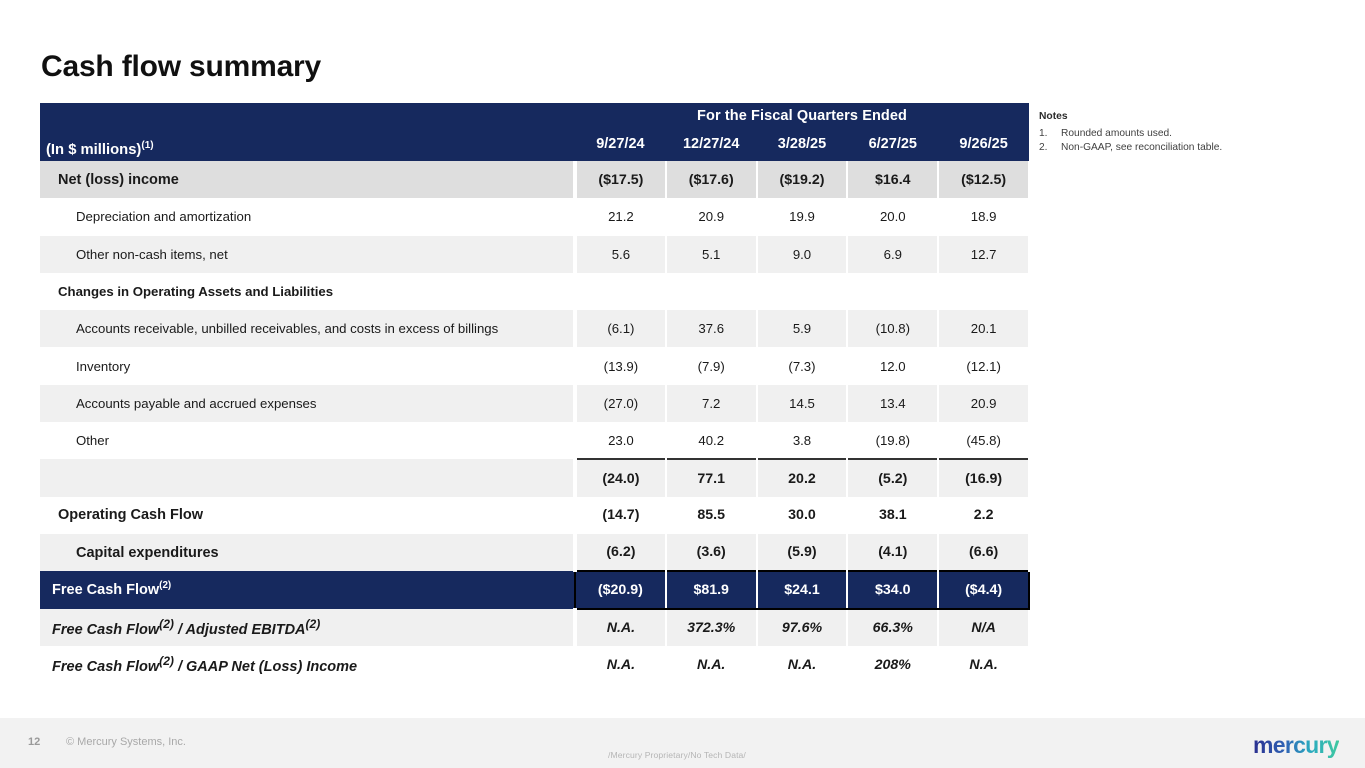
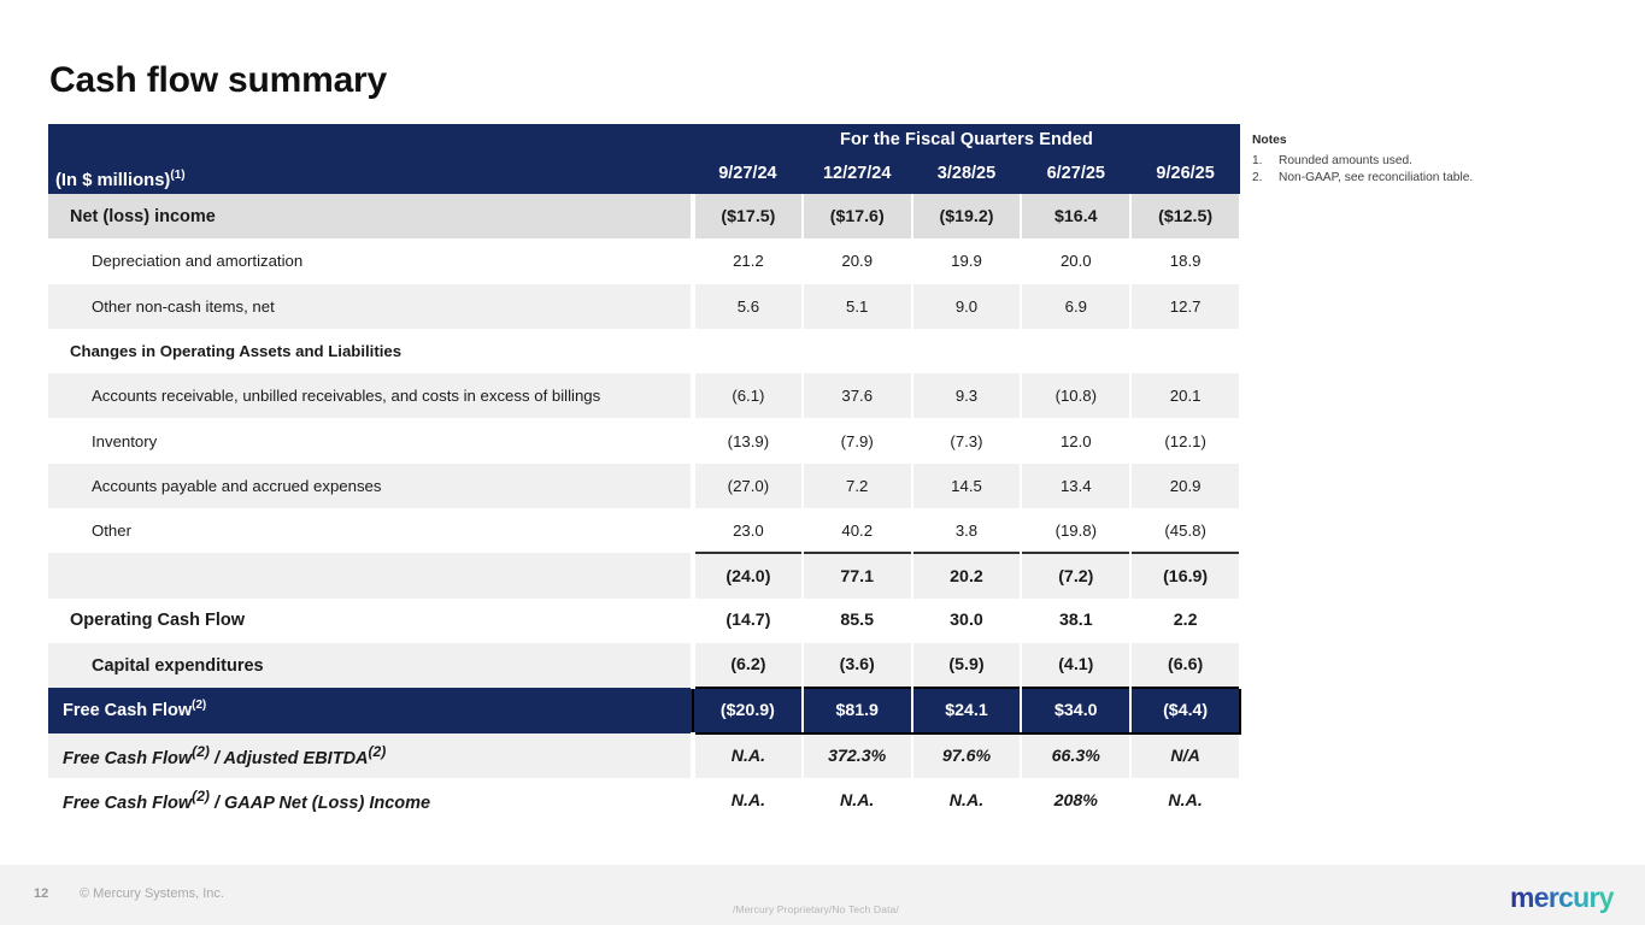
  Cash flow summary
  (In $ millions)(1)	For the Fiscal Quarters Ended
  9/27/24	12/27/24	3/28/25	6/27/25	9/26/25
  Net (loss) income	($17.5)	($17.6)	($19.2)	$16.4	($12.5)
  Depreciation and amortization	21.2	20.9	19.9	20.0	18.9
  Other non-cash items, net	5.6	5.1	9.0	6.9	12.7
  Changes in Operating Assets and Liabilities
- Accounts receivable, unbilled receivables, and costs in excess of billings	(6.1)	37.6	5.9	(10.8)	20.1
+ Accounts receivable, unbilled receivables, and costs in excess of billings	(6.1)	37.6	9.3	(10.8)	20.1
  Inventory	(13.9)	(7.9)	(7.3)	12.0	(12.1)
  Accounts payable and accrued expenses	(27.0)	7.2	14.5	13.4	20.9
  Other	23.0	40.2	3.8	(19.8)	(45.8)
- 	(24.0)	77.1	20.2	(5.2)	(16.9)
+ 	(24.0)	77.1	20.2	(7.2)	(16.9)
  Operating Cash Flow	(14.7)	85.5	30.0	38.1	2.2
  Capital expenditures	(6.2)	(3.6)	(5.9)	(4.1)	(6.6)
  Free Cash Flow(2)	($20.9)	$81.9	$24.1	$34.0	($4.4)
  Free Cash Flow(2) / Adjusted EBITDA(2)	N.A.	372.3%	97.6%	66.3%	N/A
  Free Cash Flow(2) / GAAP Net (Loss) Income	N.A.	N.A.	N.A.	208%	N.A.
  Notes
  1.
  Rounded amounts used.
  2.
  Non-GAAP, see reconciliation table.
  12
  © Mercury Systems, Inc.
  /Mercury Proprietary/No Tech Data/
  mercury
